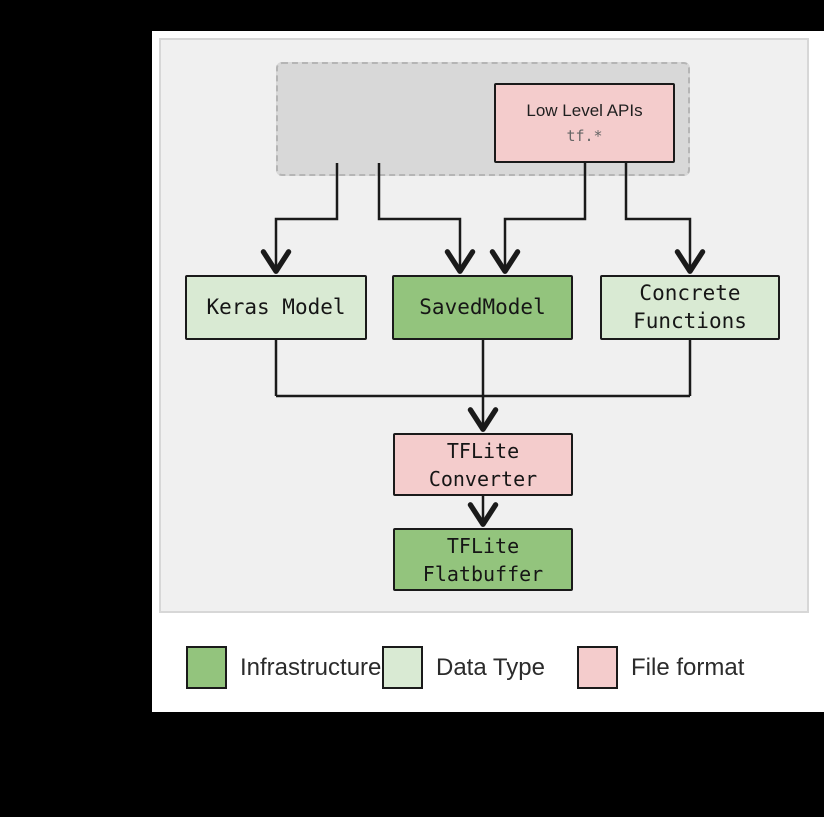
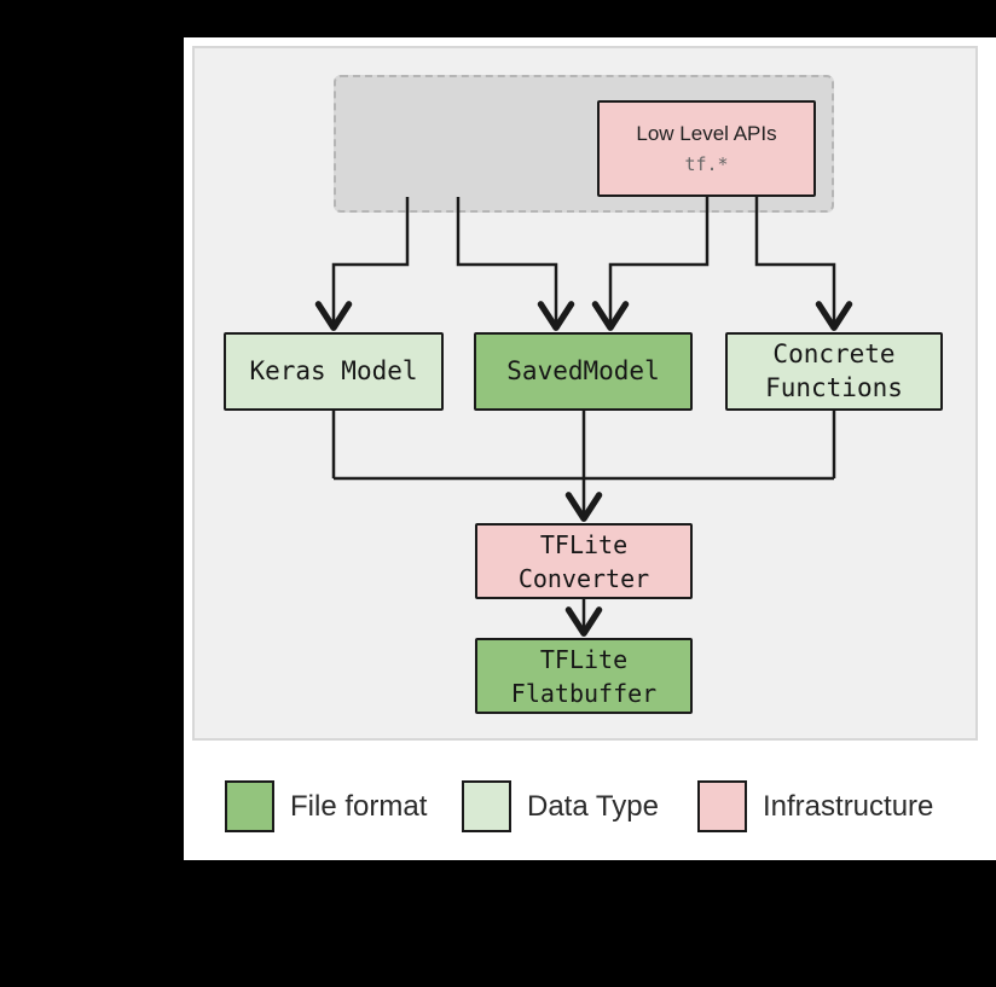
  Low Level APIs
  tf.*
  Keras Model
  SavedModel
  Concrete
  Functions
  TFLite
  Converter
  TFLite
  Flatbuffer
- Infrastructure
+ File format
  Data Type
- File format
+ Infrastructure
